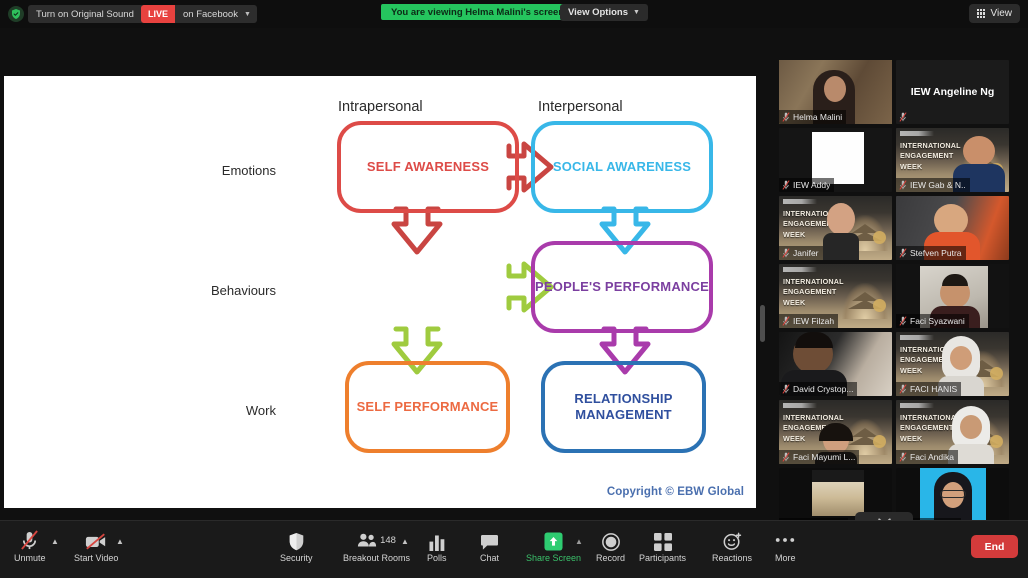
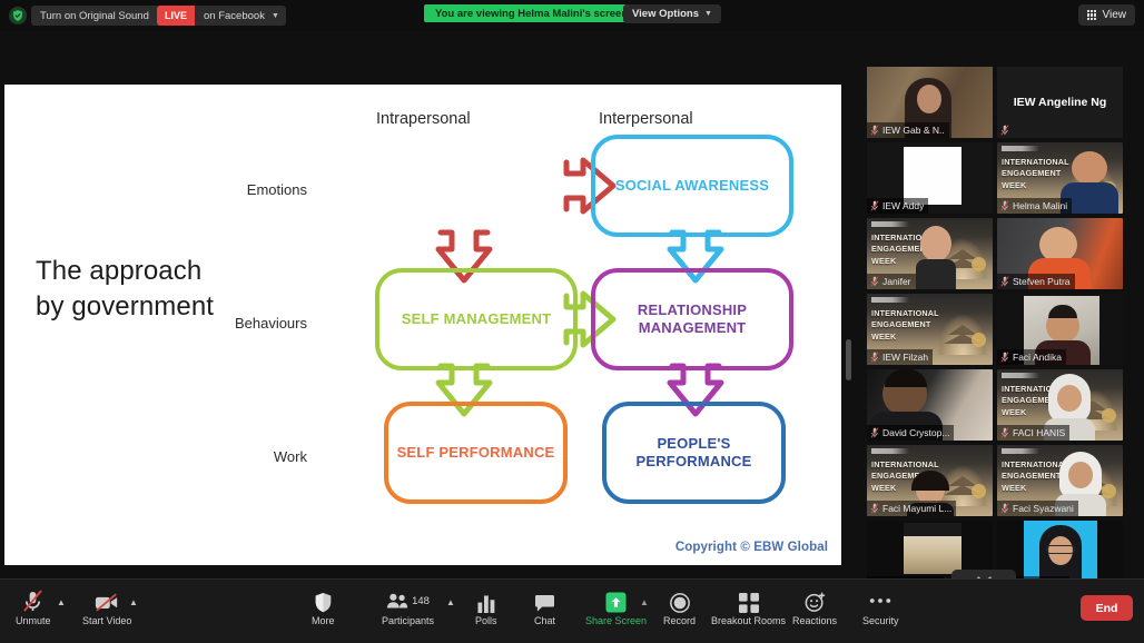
  Turn on Original Sound
  LIVE
  on Facebook
  You are viewing Helma Malini's scree
  View Options
  View
+ The approach
+ by government
  Intrapersonal
  Interpersonal
  Emotions
  Behaviours
  Work
- SELF AWARENESS
  SOCIAL AWARENESS
+ SELF MANAGEMENT
- PEOPLE'S PERFORMANCE
+ RELATIONSHIP MANAGEMENT
  SELF PERFORMANCE
- RELATIONSHIP MANAGEMENT
+ PEOPLE'S PERFORMANCE
  Copyright © EBW Global
- Helma Malini
+ IEW Gab & N..
  IEW Angeline Ng
  IEW Addy
  INTERNATIONAL
  ENGAGEMENT
  WEEK
- IEW Gab & N..
+ Helma Malini
  INTERNATIO
  ENGAGEME
  WEEK
  Janifer
  Stefven Putra
  INTERNATIONAL
  ENGAGEMENT
  WEEK
  IEW Filzah
- Faci Syazwani
+ Faci Andika
  David Crystop...
  ENGAGEM
  WEEK
  FACI HANIS
  INTERNATIONAL
  ENGAGEM
  WEEK
  Faci Mayumi L...
  INTERNATION
  ENGAGEMEN
  WEEK
- Faci Andika
+ Faci Syazwani
  Unmute
  ▲
  Start Video
  ▲
- Security
+ More
  148
- Breakout Rooms
+ Participants
  ▲
  Polls
  Chat
  Share Screen
  ▲
  Record
- Participants
+ Breakout Rooms
  Reactions
- More
+ Security
  End
